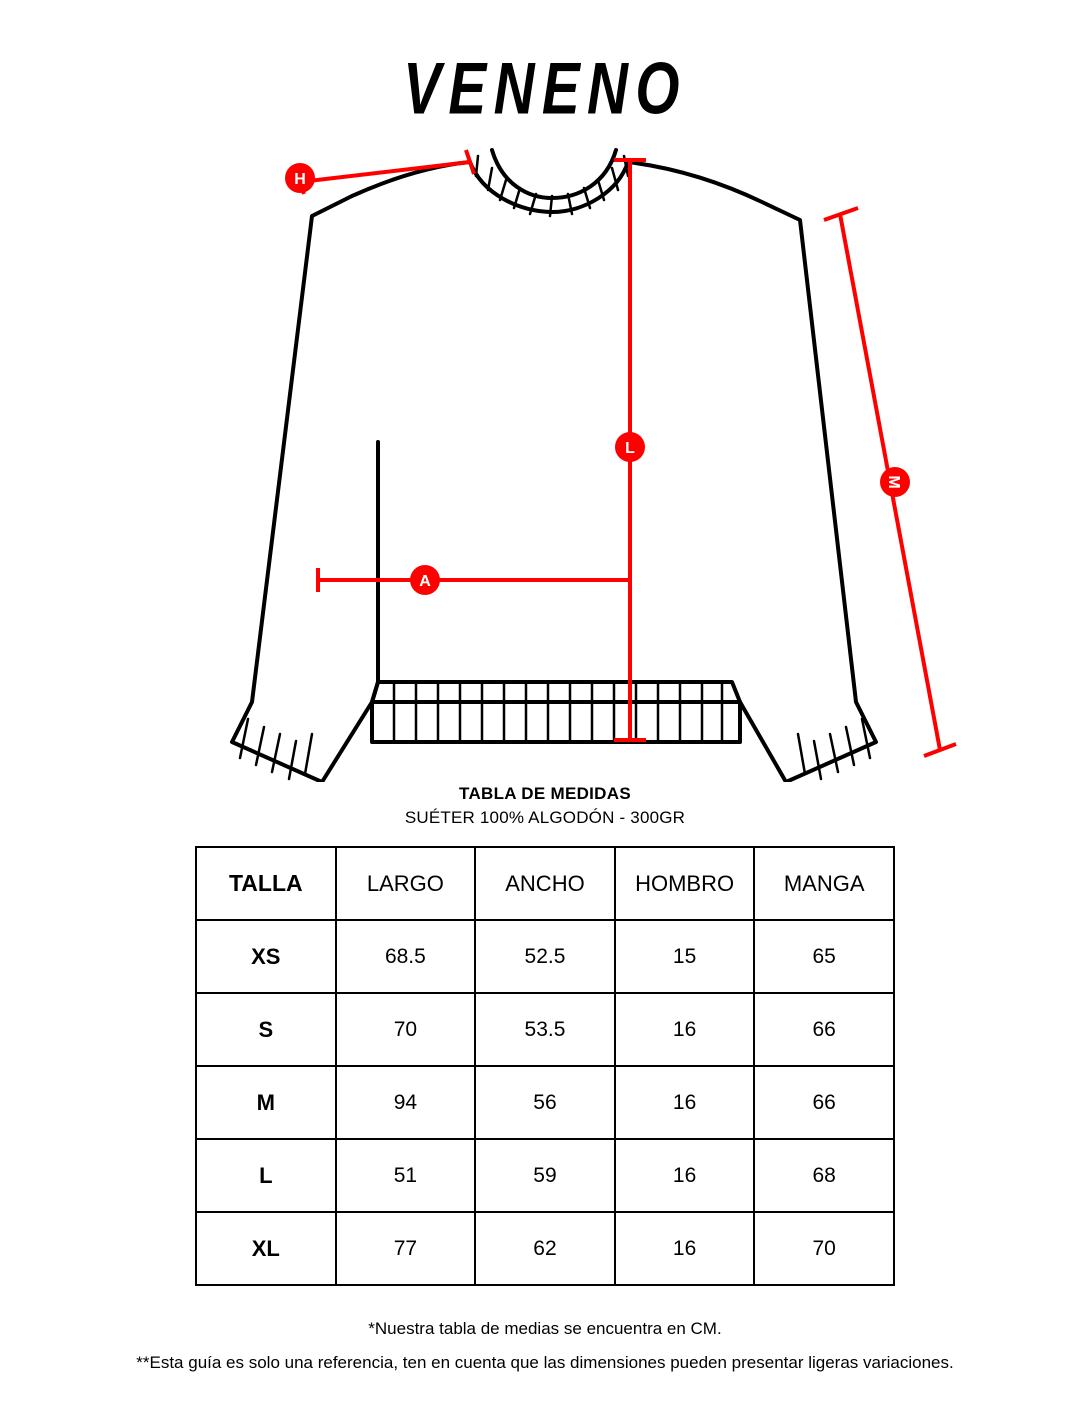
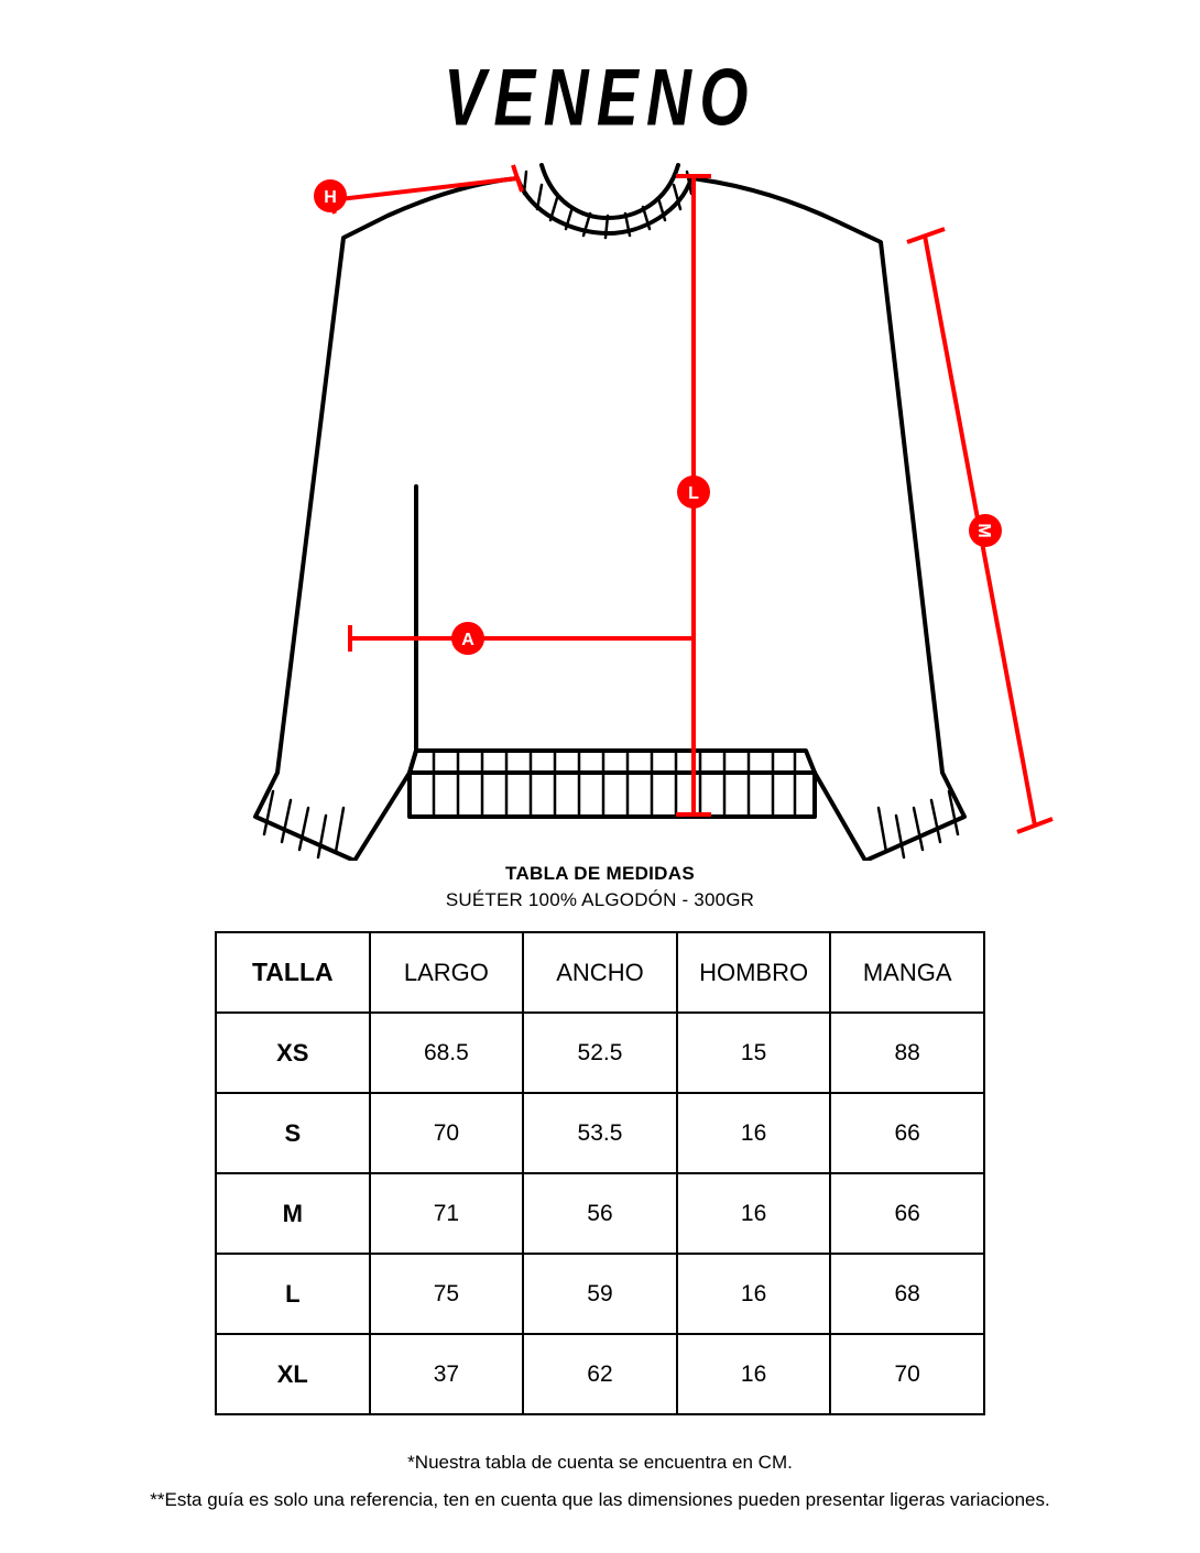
  VENENO
  H
  L
  A
  TABLA DE MEDIDAS
  SUÉTER 100% ALGODÓN - 300GR
  TALLA	LARGO	ANCHO	HOMBRO	MANGA
- XS	68.5	52.5	15	65
+ XS	68.5	52.5	15	88
  S	70	53.5	16	66
- M	94	56	16	66
+ M	71	56	16	66
- L	51	59	16	68
+ L	75	59	16	68
- XL	77	62	16	70
+ XL	37	62	16	70
- *Nuestra tabla de medias se encuentra en CM.
+ *Nuestra tabla de cuenta se encuentra en CM.
  **Esta guía es solo una referencia, ten en cuenta que las dimensiones pueden presentar ligeras variaciones.
